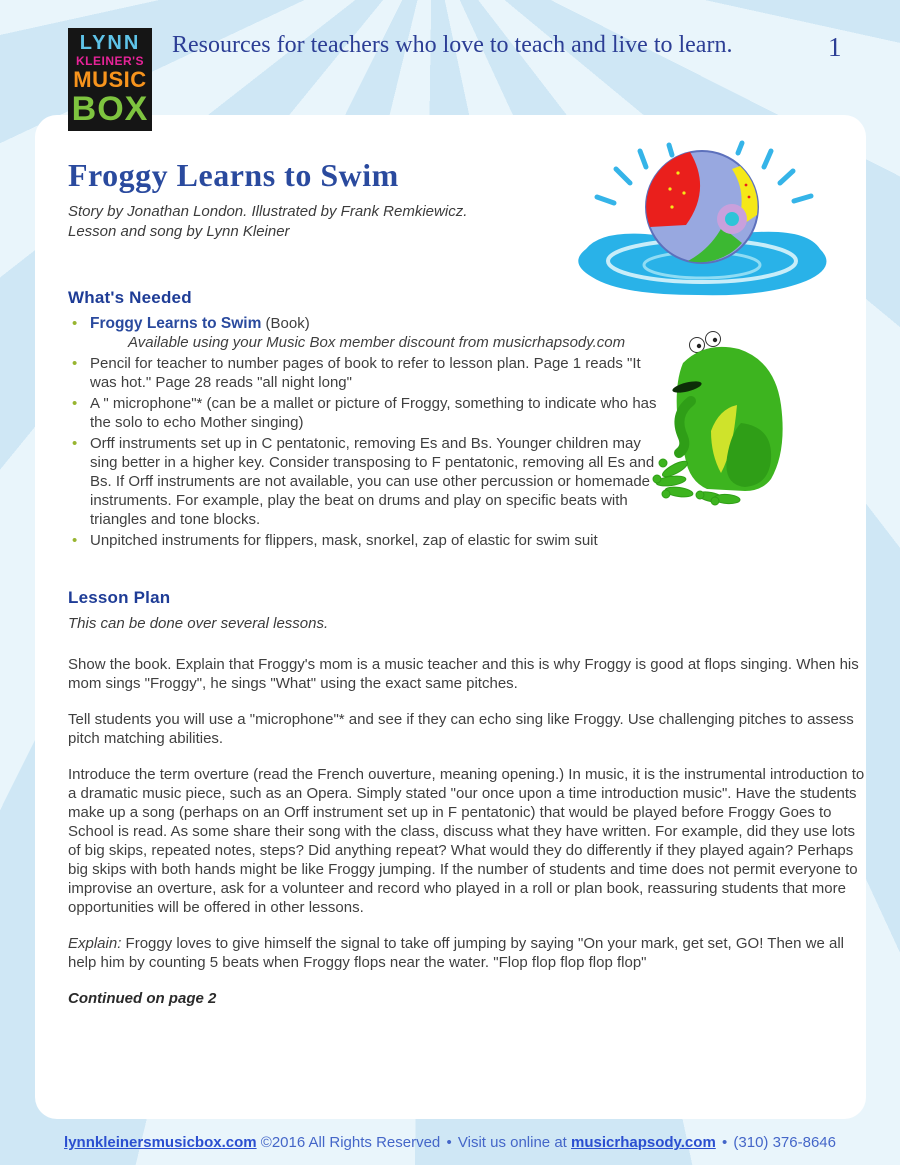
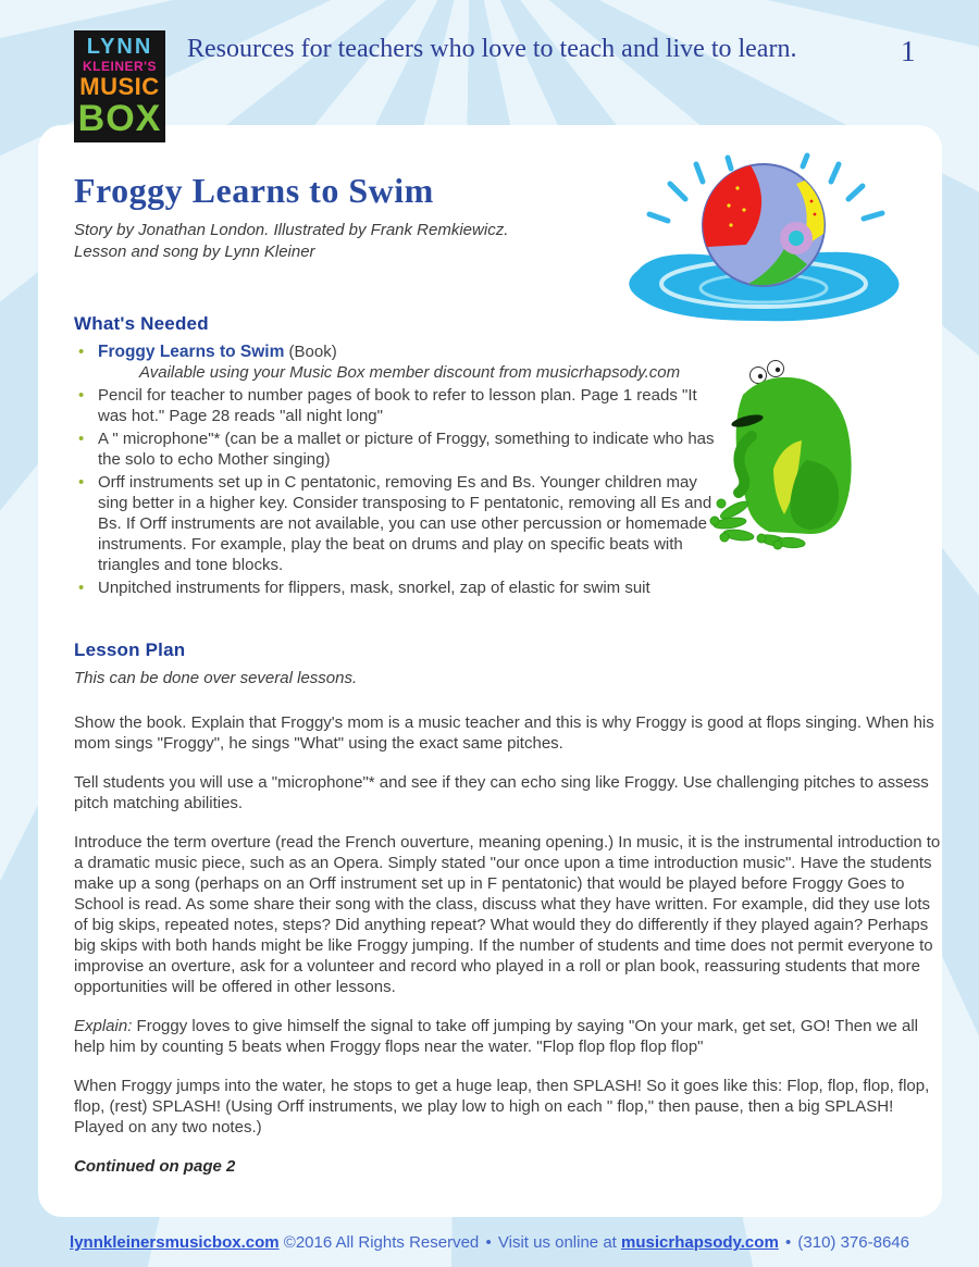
  LYNN
  KLEINER'S
  MUSIC
  BOX
  Resources for teachers who love to teach and live to learn.
  1
  Froggy Learns to Swim
  Story by Jonathan London. Illustrated by Frank Remkiewicz.
  Lesson and song by Lynn Kleiner
  What's Needed
  •
  Froggy Learns to Swim (Book)
  Available using your Music Box member discount from musicrhapsody.com
  •
  Pencil for teacher to number pages of book to refer to lesson plan. Page 1 reads "It was hot." Page 28 reads "all night long"
  •
  A " microphone"* (can be a mallet or picture of Froggy, something to indicate who has the solo to echo Mother singing)
  •
  Orff instruments set up in C pentatonic, removing Es and Bs. Younger children may sing better in a higher key. Consider transposing to F pentatonic, removing all Es and Bs. If Orff instruments are not available, you can use other percussion or homemade instruments. For example, play the beat on drums and play on specific beats with triangles and tone blocks.
  •
  Unpitched instruments for flippers, mask, snorkel, zap of elastic for swim suit
  Lesson Plan
  This can be done over several lessons.
  Show the book. Explain that Froggy's mom is a music teacher and this is why Froggy is good at flops singing. When his mom sings "Froggy", he sings "What" using the exact same pitches.
  Tell students you will use a "microphone"* and see if they can echo sing like Froggy. Use challenging pitches to assess pitch matching abilities.
  Introduce the term overture (read the French ouverture, meaning opening.) In music, it is the instrumental introduction to a dramatic music piece, such as an Opera. Simply stated "our once upon a time introduction music". Have the students make up a song (perhaps on an Orff instrument set up in F pentatonic) that would be played before Froggy Goes to School is read. As some share their song with the class, discuss what they have written. For example, did they use lots of big skips, repeated notes, steps? Did anything repeat? What would they do differently if they played again? Perhaps big skips with both hands might be like Froggy jumping. If the number of students and time does not permit everyone to improvise an overture, ask for a volunteer and record who played in a roll or plan book, reassuring students that more opportunities will be offered in other lessons.
  Explain: Froggy loves to give himself the signal to take off jumping by saying "On your mark, get set, GO! Then we all help him by counting 5 beats when Froggy flops near the water. "Flop flop flop flop flop"
+ When Froggy jumps into the water, he stops to get a huge leap, then SPLASH! So it goes like this: Flop, flop, flop, flop, flop, (rest) SPLASH! (Using Orff instruments, we play low to high on each " flop," then pause, then a big SPLASH! Played on any two notes.)
  Continued on page 2
  lynnkleinersmusicbox.com ©2016 All Rights Reserved • Visit us online at musicrhapsody.com • (310) 376-8646
